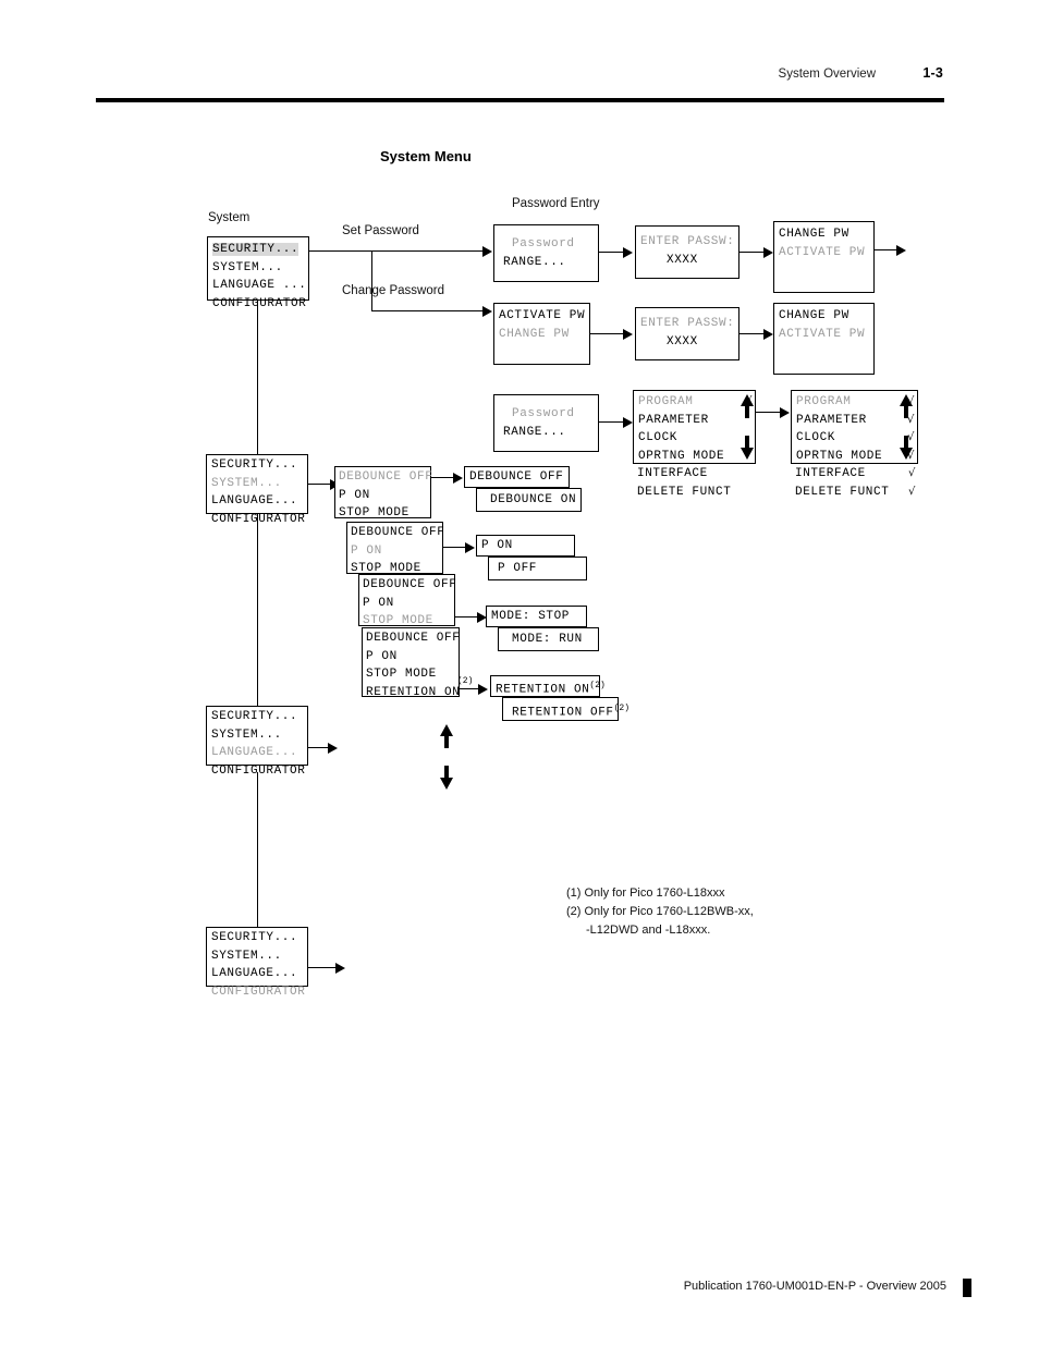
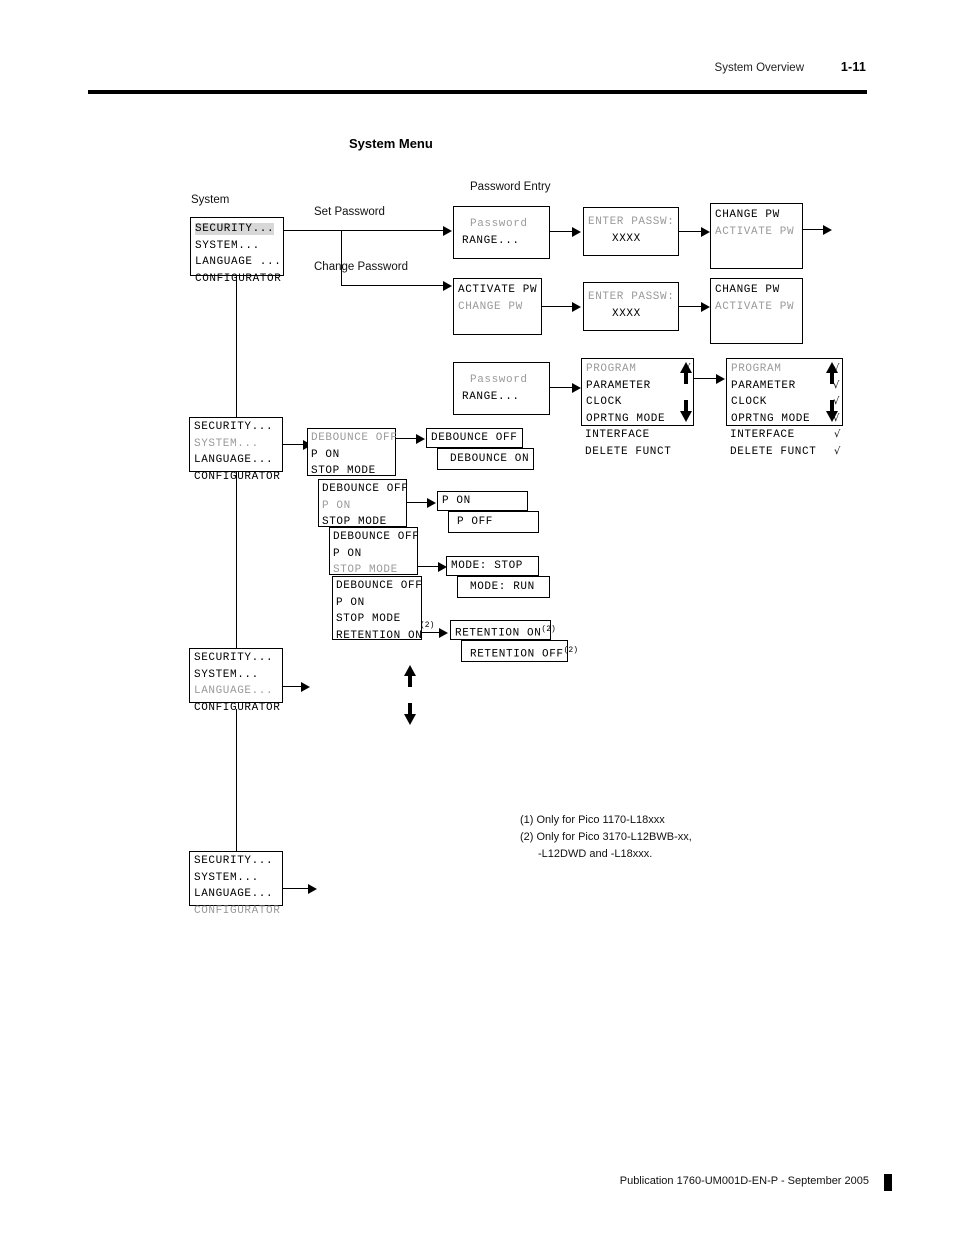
  System Overview
- 1-3
+ 1-11
  System Menu
  System
  Password Entry
  Set Password
  Change Password
  SECURITY...
  SYSTEM...
  LANGUAGE ...
  CONFIGURATOR
  Password
  RANGE...
  ENTER PASSW:
  XXXX
  CHANGE PW
  ACTIVATE PW
  ACTIVATE PW
  CHANGE PW
  ENTER PASSW:
  XXXX
  CHANGE PW
  ACTIVATE PW
  Password
  RANGE...
  PROGRAM
  PARAMETER
  CLOCK
  OPRTNG MODE
  INTERFACE
  DELETE FUNCT
  PROGRAM
  √
  PARAMETER
  √
  CLOCK
  √
  OPRTNG MODE
  √
  INTERFACE
  √
  DELETE FUNCT
  √
  SECURITY...
  SYSTEM...
  LANGUAGE...
  CONFIGURATOR
  DEBOUNCE OFF
  P ON
  STOP MODE
  DEBOUNCE OFF
  DEBOUNCE ON
  DEBOUNCE OFF
  P ON
  STOP MODE
  P ON
  P OFF
  DEBOUNCE OFF
  P ON
  STOP MODE
  MODE: STOP
  MODE: RUN
  DEBOUNCE OFF
  P ON
  STOP MODE
  RETENTION ON
  (2)
  RETENTION ON(2)
  RETENTION OFF(2)
  SECURITY...
  SYSTEM...
  LANGUAGE...
  CONFIGURATOR
  SECURITY...
  SYSTEM...
  LANGUAGE...
  CONFIGURATOR
- (1) Only for Pico 1760-L18xxx
+ (1) Only for Pico 1170-L18xxx
- (2) Only for Pico 1760-L12BWB-xx,
+ (2) Only for Pico 3170-L12BWB-xx,
  -L12DWD and -L18xxx.
- Publication 1760-UM001D-EN-P - Overview 2005
+ Publication 1760-UM001D-EN-P - September 2005
